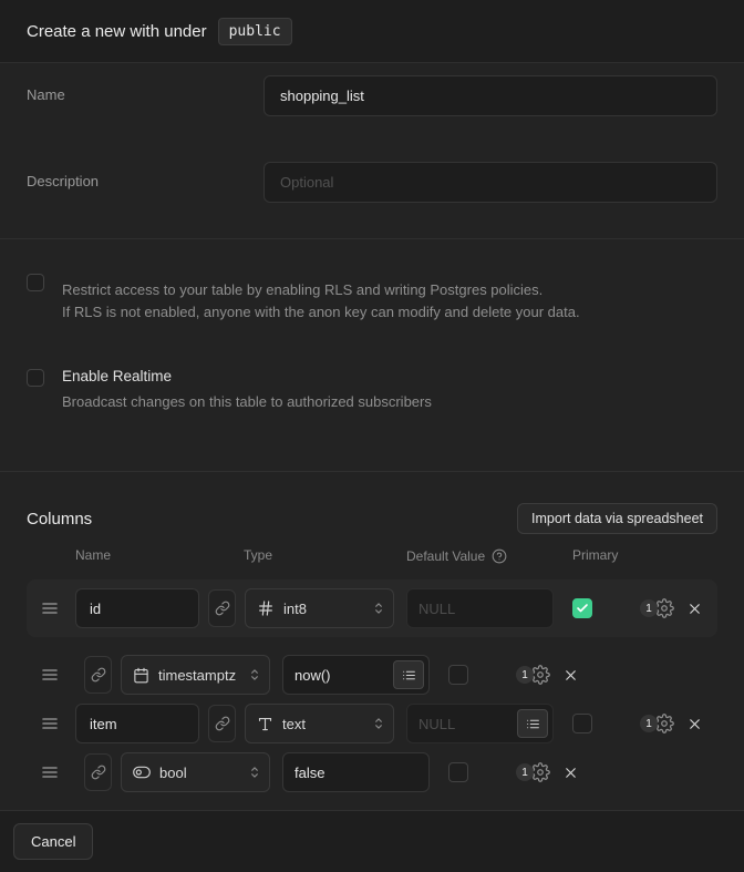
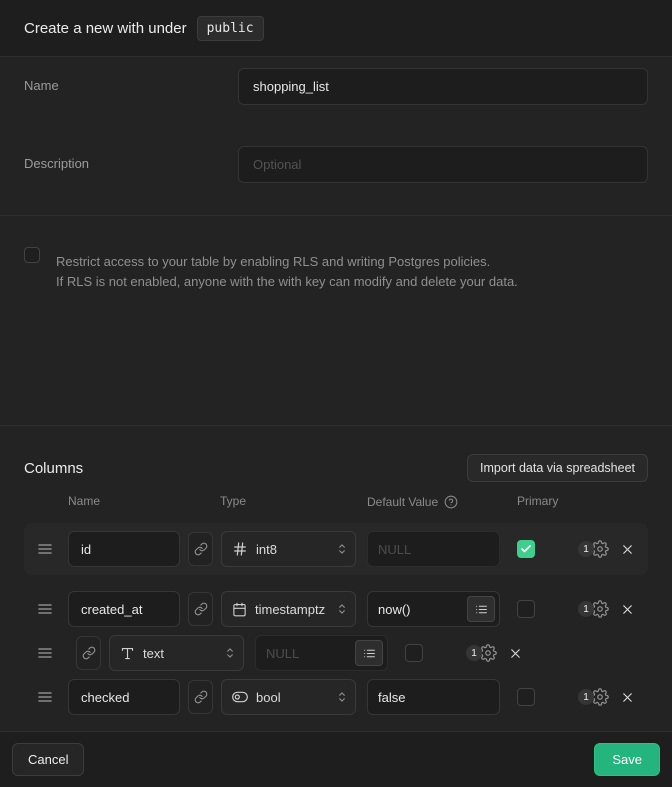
  Create a new with under
  public
  Name
  shopping_list
  Description
  Optional
  Restrict access to your table by enabling RLS and writing Postgres policies.
- If RLS is not enabled, anyone with the anon key can modify and delete your data.
+ If RLS is not enabled, anyone with the with key can modify and delete your data.
- Enable Realtime
- Broadcast changes on this table to authorized subscribers
  Columns
  Import data via spreadsheet
  Name
  Type
  Default Value
  Primary
  id
  int8
  NULL
  1
+ created_at
  timestamptz
  now()
  1
- item
  text
  NULL
  1
+ checked
  bool
  false
  1
  Cancel
+ Save
